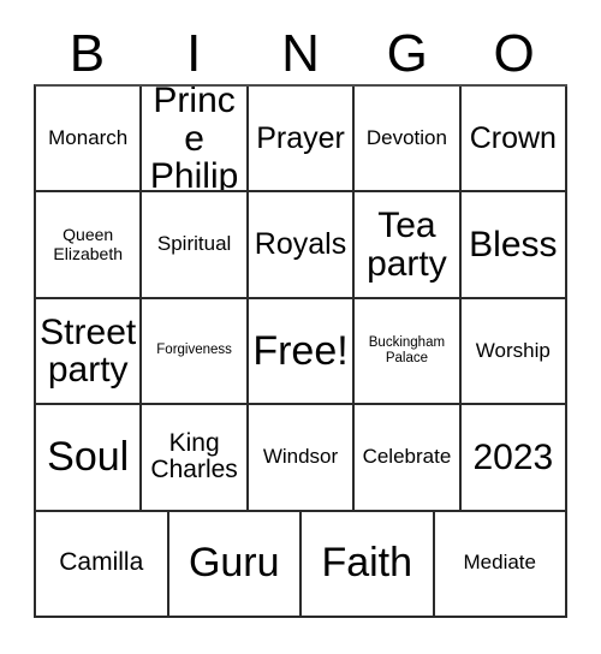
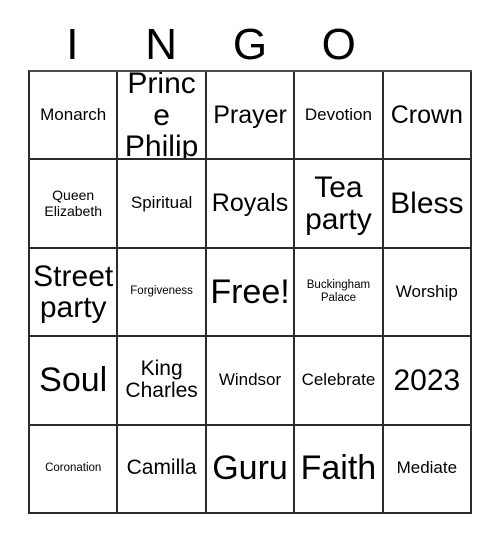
- B
  I
  N
  G
  O
  Monarch
  Prince Philip
  Prayer
  Devotion
  Crown
  Queen Elizabeth
  Spiritual
  Royals
  Tea party
  Bless
  Street party
  Forgiveness
  Free!
  Buckingham Palace
  Worship
  Soul
  King Charles
  Windsor
  Celebrate
  2023
+ Coronation
  Camilla
  Guru
  Faith
  Mediate
